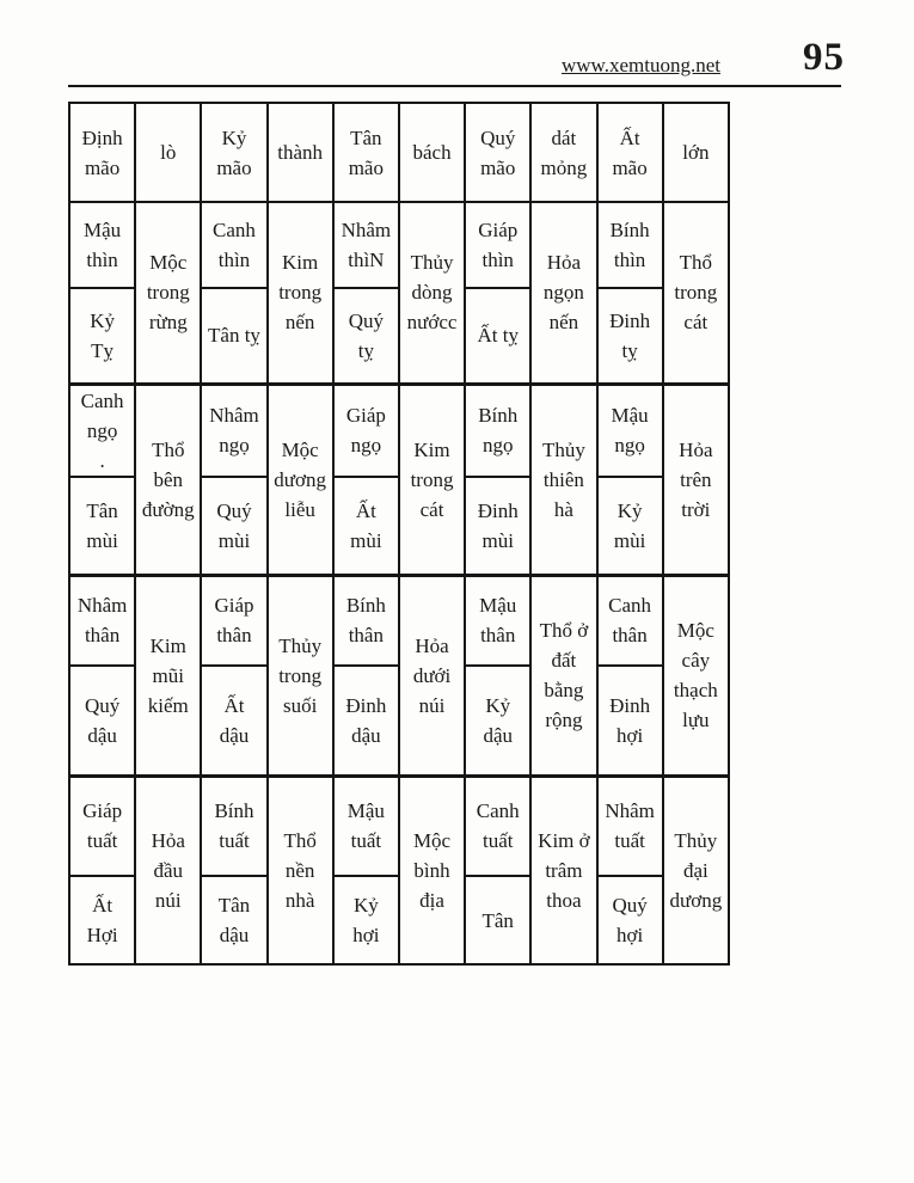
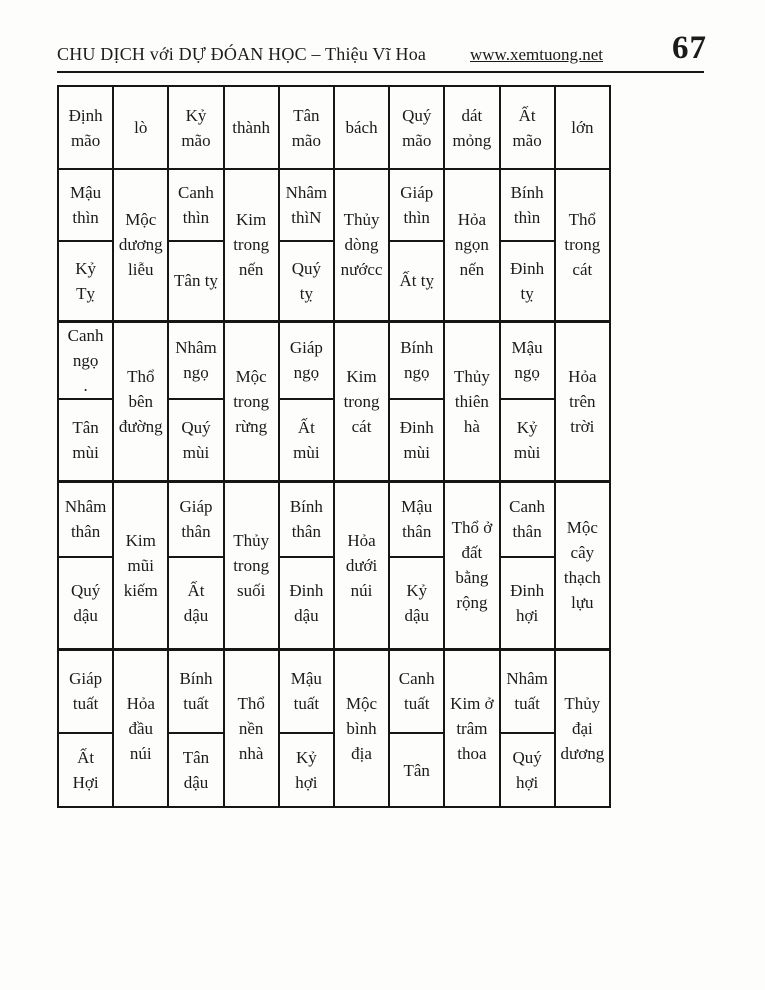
+ CHU DỊCH với DỰ ĐÓAN HỌC – Thiệu Vĩ Hoa
  www.xemtuong.net
- 95
+ 67
  Định mão	lò	Kỷ mão	thành	Tân mão	bách	Quý mão	dát mỏng	Ất mão	lớn
- Mậu thìn	Mộc trong rừng	Canh thìn	Kim trong nến	Nhâm thìN	Thủy dòng nướcc	Giáp thìn	Hỏa ngọn nến	Bính thìn	Thổ trong cát
+ Mậu thìn	Mộc dương liễu	Canh thìn	Kim trong nến	Nhâm thìN	Thủy dòng nướcc	Giáp thìn	Hỏa ngọn nến	Bính thìn	Thổ trong cát
  Kỷ Tỵ	Tân tỵ	Quý tỵ	Ất tỵ	Đinh tỵ
- Canh ngọ .	Thổ bên đường	Nhâm ngọ	Mộc dương liễu	Giáp ngọ	Kim trong cát	Bính ngọ	Thủy thiên hà	Mậu ngọ	Hỏa trên trời
+ Canh ngọ .	Thổ bên đường	Nhâm ngọ	Mộc trong rừng	Giáp ngọ	Kim trong cát	Bính ngọ	Thủy thiên hà	Mậu ngọ	Hỏa trên trời
  Tân mùi	Quý mùi	Ất mùi	Đinh mùi	Kỷ mùi
  Nhâm thân	Kim mũi kiếm	Giáp thân	Thủy trong suối	Bính thân	Hỏa dưới núi	Mậu thân	Thổ ở đất bằng rộng	Canh thân	Mộc cây thạch lựu
  Quý dậu	Ất dậu	Đinh dậu	Kỷ dậu	Đinh hợi
  Giáp tuất	Hỏa đầu núi	Bính tuất	Thổ nền nhà	Mậu tuất	Mộc bình địa	Canh tuất	Kim ở trâm thoa	Nhâm tuất	Thủy đại dương
  Ất Hợi	Tân dậu	Kỷ hợi	Tân	Quý hợi
